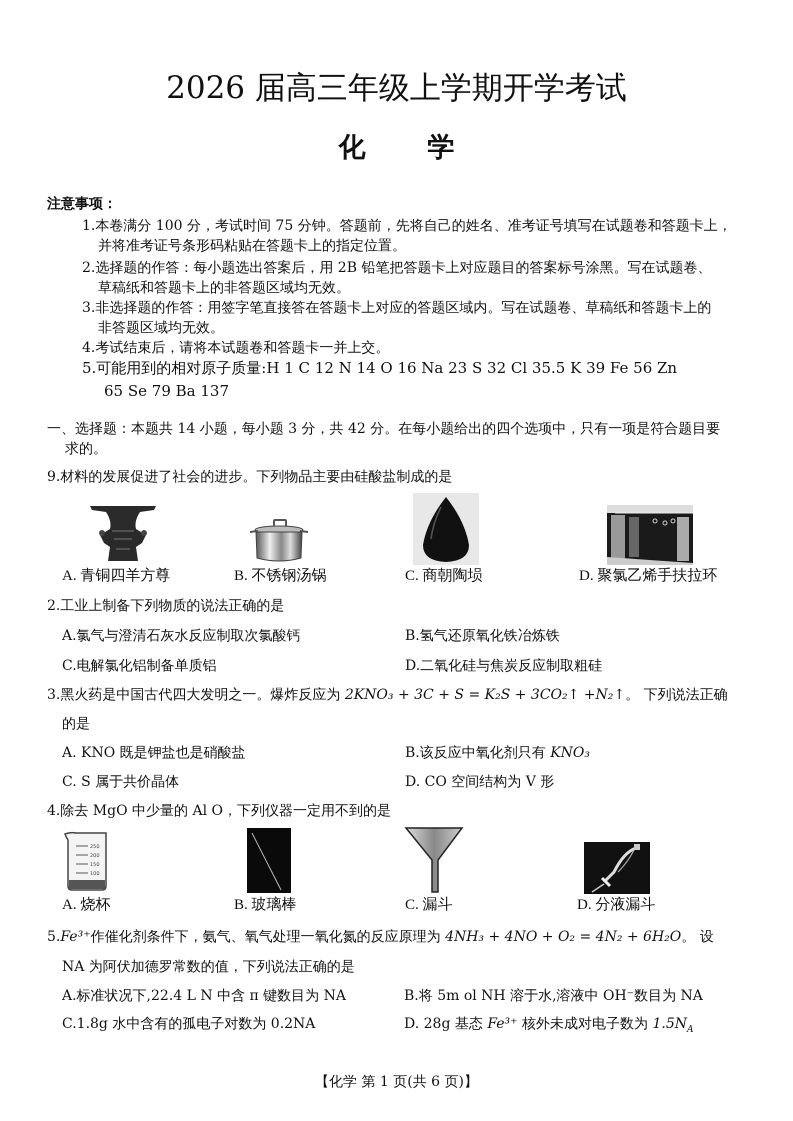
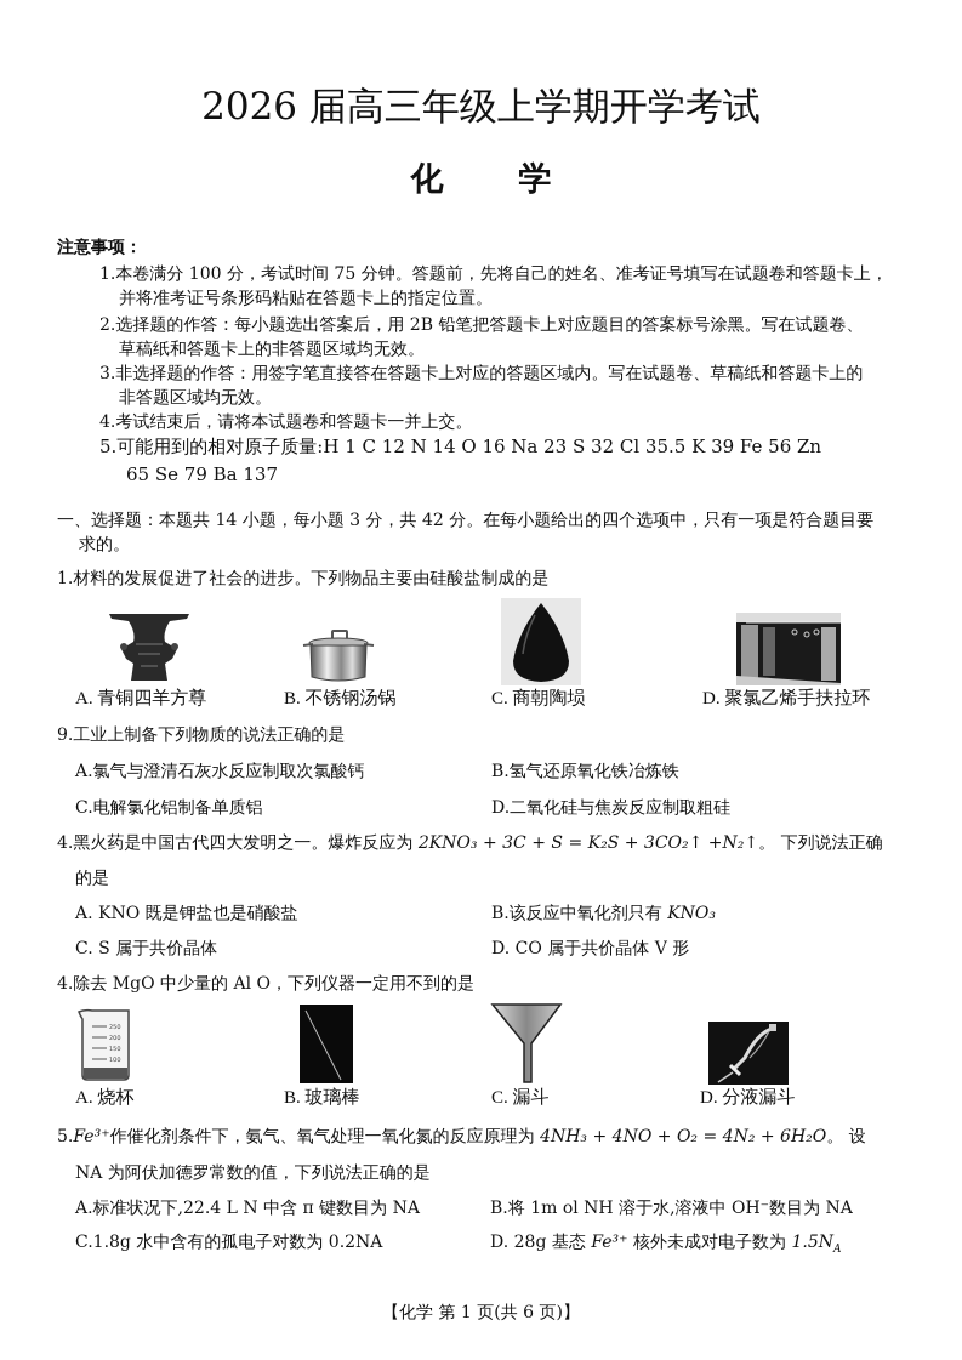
  2026 届高三年级上学期开学考试
  化 学
  注意事项：
  1.本卷满分 100 分，考试时间 75 分钟。答题前，先将自己的姓名、准考证号填写在试题卷和答题卡上，
  并将准考证号条形码粘贴在答题卡上的指定位置。
  2.选择题的作答：每小题选出答案后，用 2B 铅笔把答题卡上对应题目的答案标号涂黑。写在试题卷、
  草稿纸和答题卡上的非答题区域均无效。
  3.非选择题的作答：用签字笔直接答在答题卡上对应的答题区域内。写在试题卷、草稿纸和答题卡上的
  非答题区域均无效。
  4.考试结束后，请将本试题卷和答题卡一并上交。
  5.可能用到的相对原子质量:H 1 C 12 N 14 O 16 Na 23 S 32 Cl 35.5 K 39 Fe 56 Zn
  65 Se 79 Ba 137
  一、选择题：本题共 14 小题，每小题 3 分，共 42 分。在每小题给出的四个选项中，只有一项是符合题目要
  求的。
- 9.材料的发展促进了社会的进步。下列物品主要由硅酸盐制成的是
+ 1.材料的发展促进了社会的进步。下列物品主要由硅酸盐制成的是
  A. 青铜四羊方尊
  B. 不锈钢汤锅
  C. 商朝陶埙
  D. 聚氯乙烯手扶拉环
- 2.工业上制备下列物质的说法正确的是
+ 9.工业上制备下列物质的说法正确的是
  A.氯气与澄清石灰水反应制取次氯酸钙
  B.氢气还原氧化铁冶炼铁
  C.电解氯化铝制备单质铝
  D.二氧化硅与焦炭反应制取粗硅
- 3.黑火药是中国古代四大发明之一。爆炸反应为 2KNO₃ + 3C + S = K₂S + 3CO₂↑ +N₂↑。 下列说法正确
+ 4.黑火药是中国古代四大发明之一。爆炸反应为 2KNO₃ + 3C + S = K₂S + 3CO₂↑ +N₂↑。 下列说法正确
  的是
  A. KNO 既是钾盐也是硝酸盐
  B.该反应中氧化剂只有 KNO₃
  C. S 属于共价晶体
- D. CO 空间结构为 V 形
+ D. CO 属于共价晶体 V 形
  4.除去 MgO 中少量的 Al O，下列仪器一定用不到的是
  A. 烧杯
  B. 玻璃棒
  C. 漏斗
  D. 分液漏斗
  5.Fe³⁺作催化剂条件下，氨气、氧气处理一氧化氮的反应原理为 4NH₃ + 4NO + O₂ = 4N₂ + 6H₂O。 设
  NA 为阿伏加德罗常数的值，下列说法正确的是
  A.标准状况下,22.4 L N 中含 π 键数目为 NA
- B.将 5m ol NH 溶于水,溶液中 OH⁻数目为 NA
+ B.将 1m ol NH 溶于水,溶液中 OH⁻数目为 NA
  C.1.8g 水中含有的孤电子对数为 0.2NA
  D. 28g 基态 Fe³⁺ 核外未成对电子数为 1.5NA
  【化学 第 1 页(共 6 页)】
